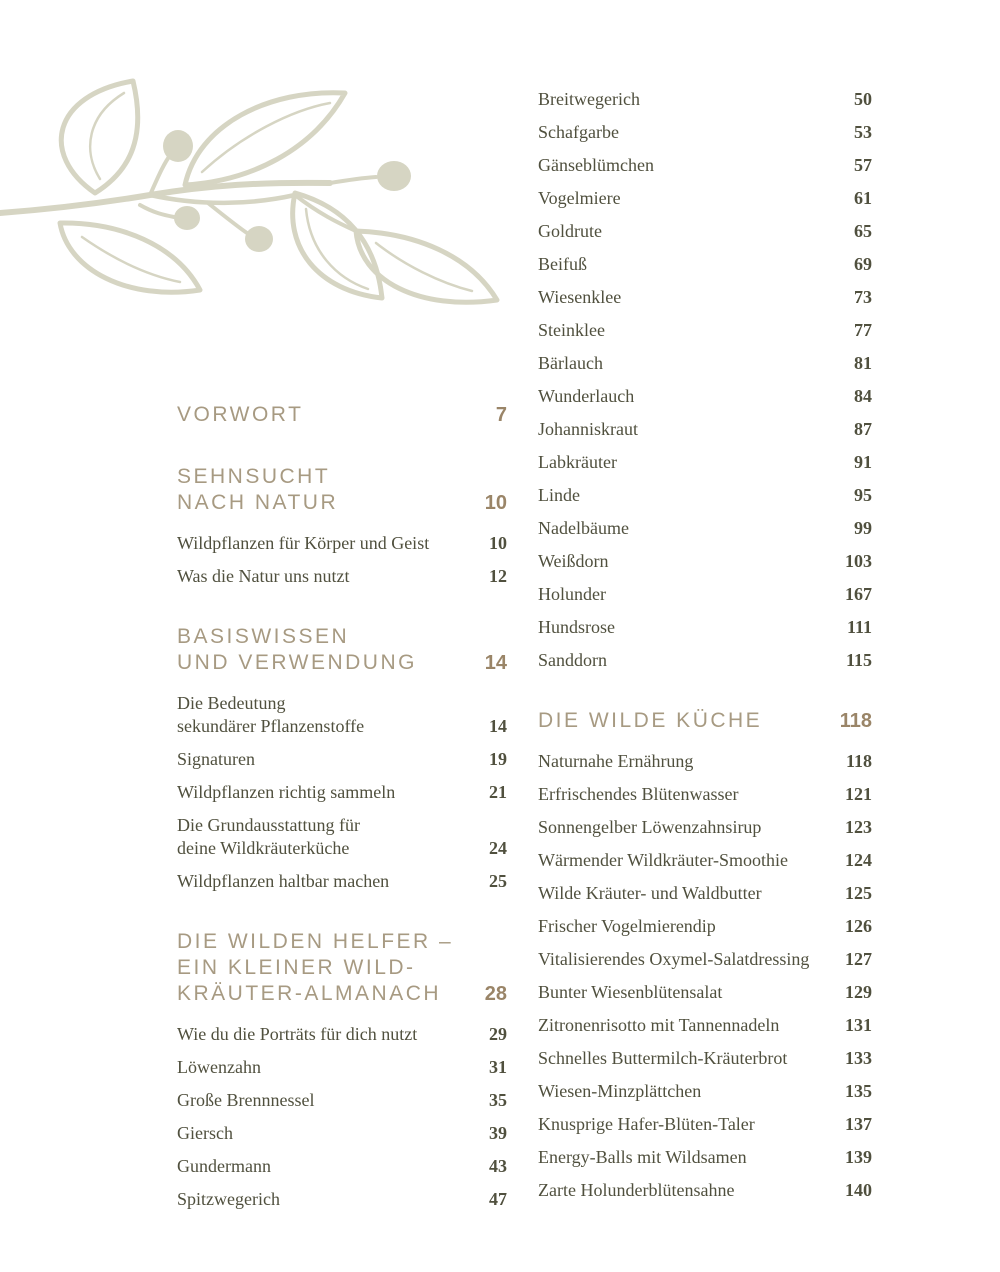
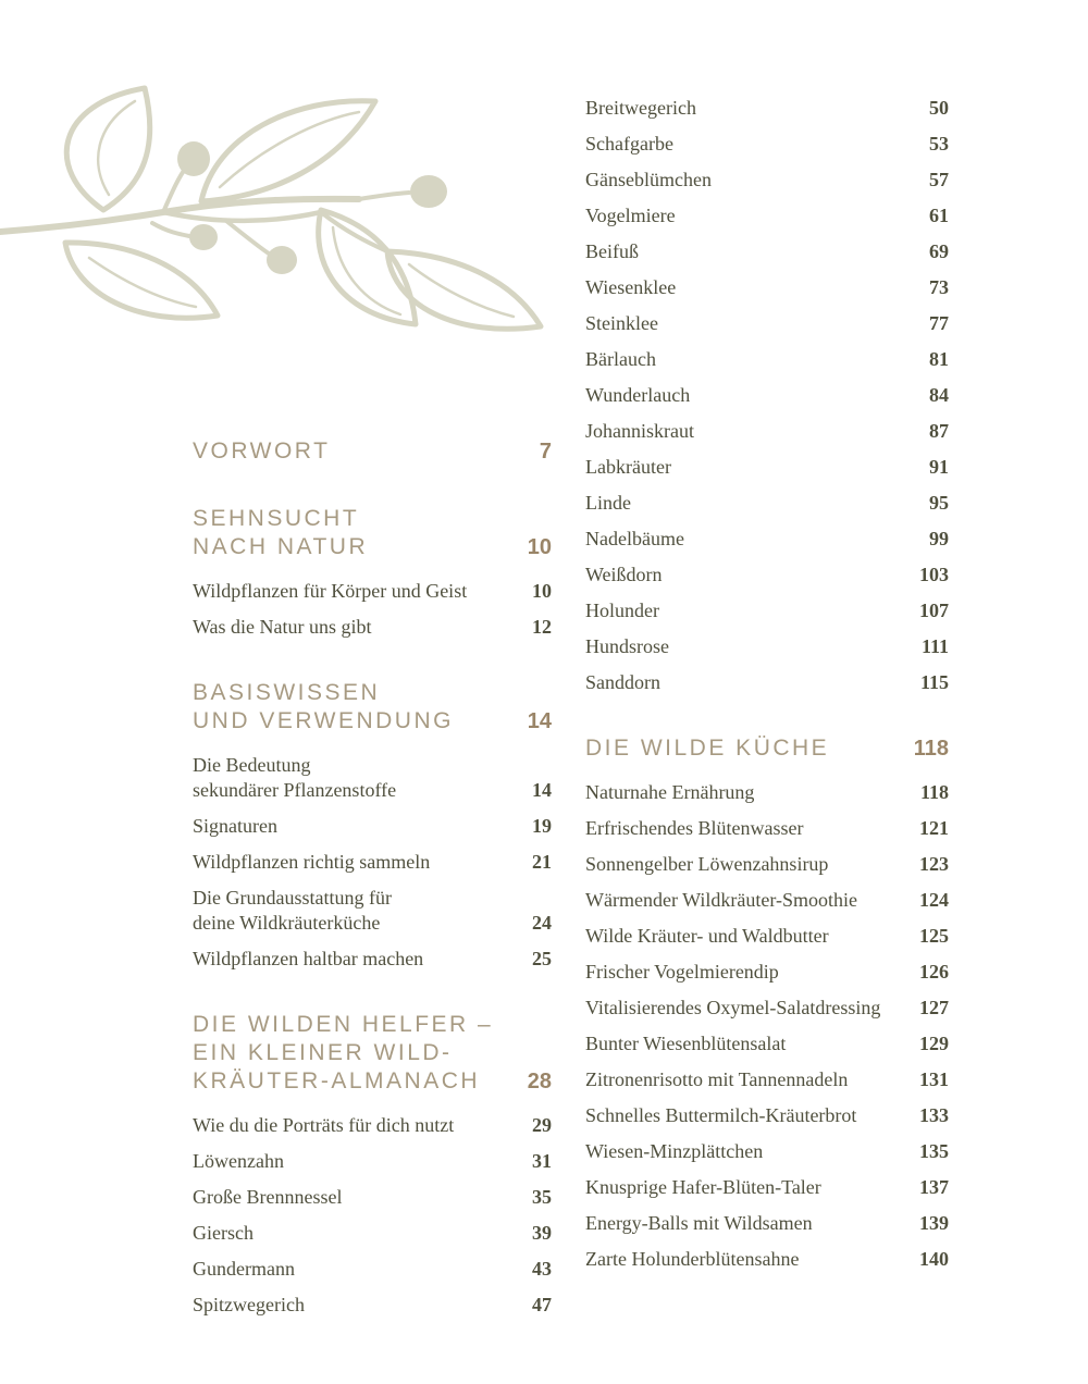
  VORWORT
  7
  SEHNSUCHT
  NACH NATUR
  10
  Wildpflanzen für Körper und Geist
  10
- Was die Natur uns nutzt
+ Was die Natur uns gibt
  12
  BASISWISSEN
  UND VERWENDUNG
  14
  Die Bedeutung
  sekundärer Pflanzenstoffe
  14
  Signaturen
  19
  Wildpflanzen richtig sammeln
  21
  Die Grundausstattung für
  deine Wildkräuterküche
  24
  Wildpflanzen haltbar machen
  25
  DIE WILDEN HELFER –
  EIN KLEINER WILD-
  KRÄUTER-ALMANACH
  28
  Wie du die Porträts für dich nutzt
  29
  Löwenzahn
  31
  Große Brennnessel
  35
  Giersch
  39
  Gundermann
  43
  Spitzwegerich
  47
  Breitwegerich
  50
  Schafgarbe
  53
  Gänseblümchen
  57
  Vogelmiere
  61
- Goldrute
- 65
  Beifuß
  69
  Wiesenklee
  73
  Steinklee
  77
  Bärlauch
  81
  Wunderlauch
  84
  Johanniskraut
  87
  Labkräuter
  91
  Linde
  95
  Nadelbäume
  99
  Weißdorn
  103
  Holunder
- 167
+ 107
  Hundsrose
  111
  Sanddorn
  115
  DIE WILDE KÜCHE
  118
  Naturnahe Ernährung
  118
  Erfrischendes Blütenwasser
  121
  Sonnengelber Löwenzahnsirup
  123
  Wärmender Wildkräuter-Smoothie
  124
  Wilde Kräuter- und Waldbutter
  125
  Frischer Vogelmierendip
  126
  Vitalisierendes Oxymel-Salatdressing
  127
  Bunter Wiesenblütensalat
  129
  Zitronenrisotto mit Tannennadeln
  131
  Schnelles Buttermilch-Kräuterbrot
  133
  Wiesen-Minzplättchen
  135
  Knusprige Hafer-Blüten-Taler
  137
  Energy-Balls mit Wildsamen
  139
  Zarte Holunderblütensahne
  140
